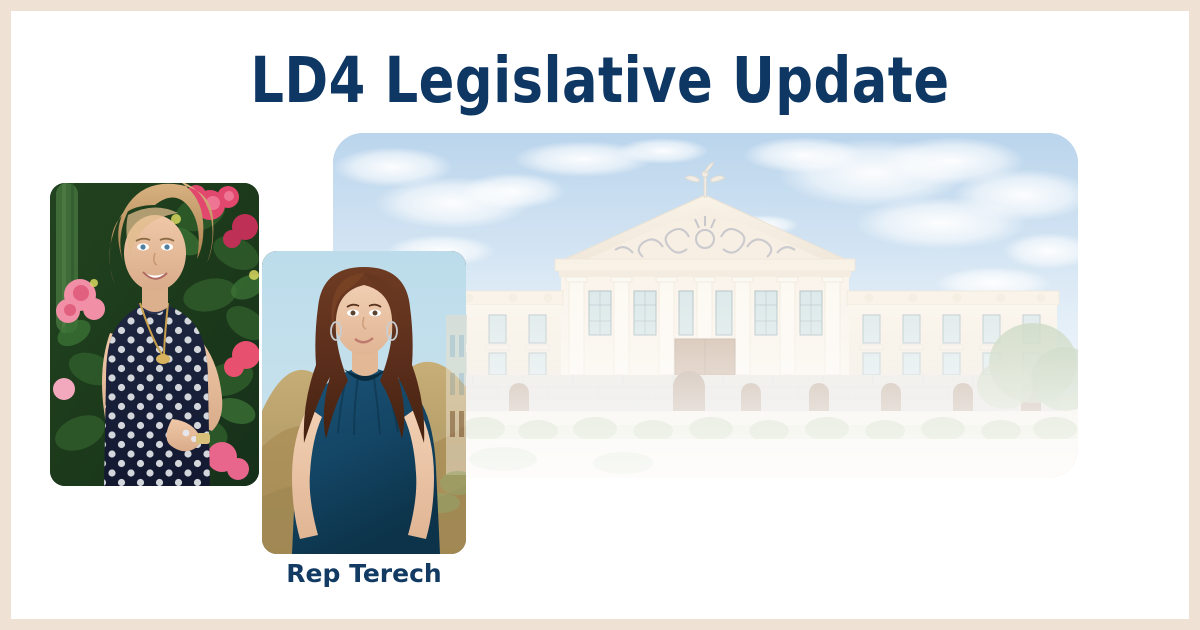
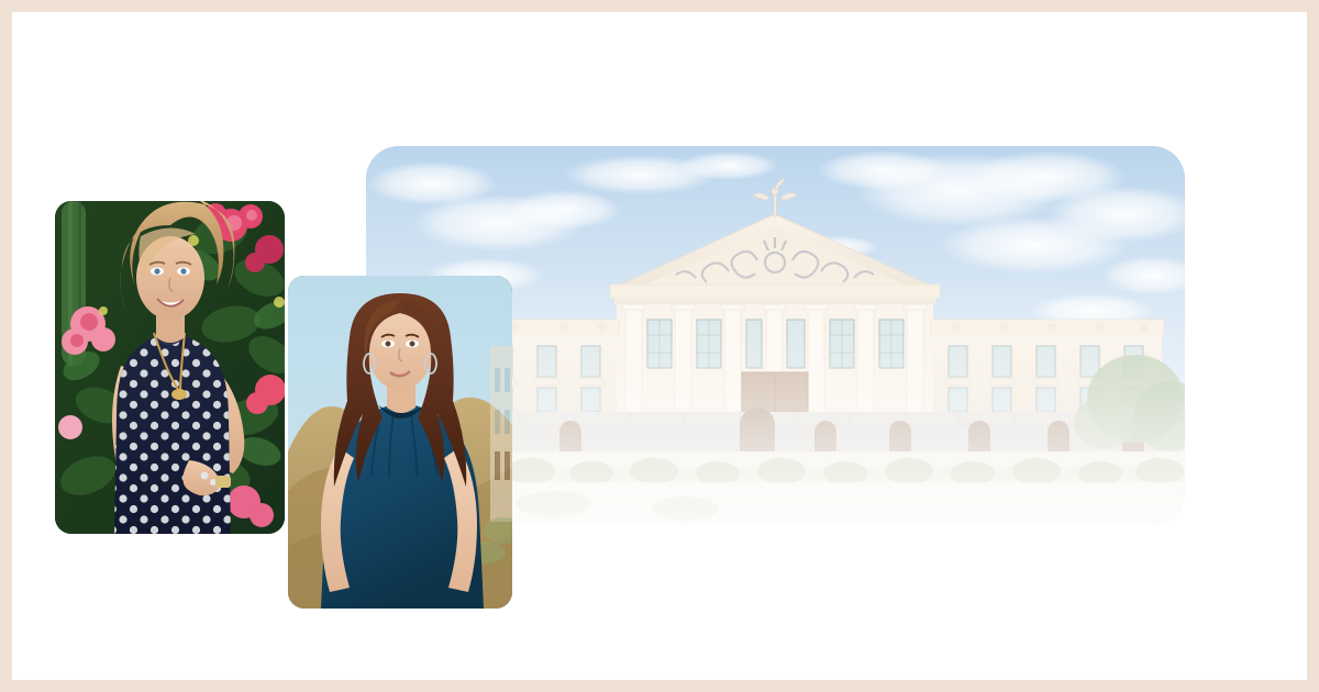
- LD4 Legislative Update
- Rep Terech
